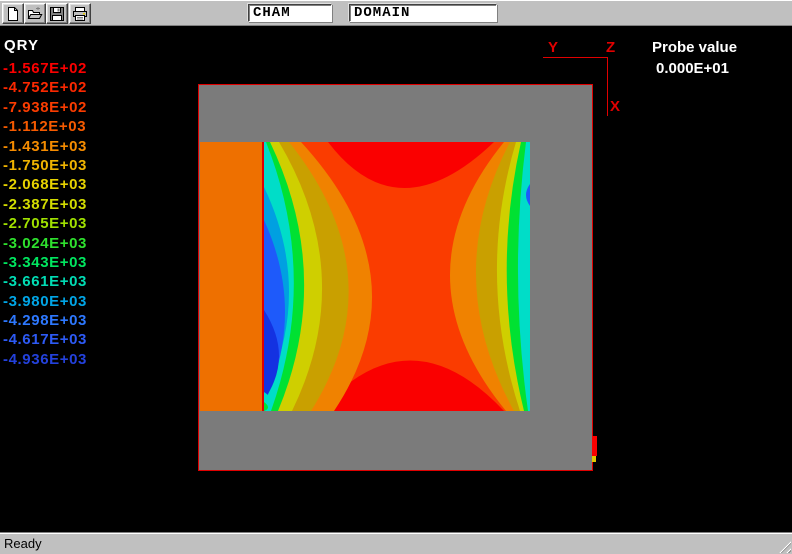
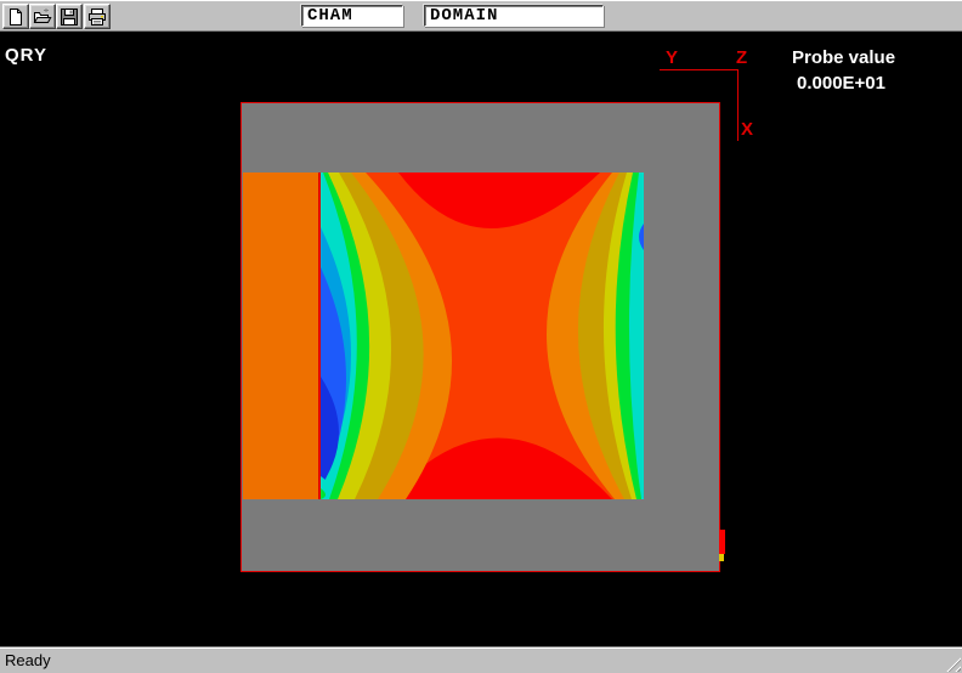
  CHAM
  DOMAIN
  QRY
- -1.567E+02
- -4.752E+02
- -7.938E+02
- -1.112E+03
- -1.431E+03
- -1.750E+03
- -2.068E+03
- -2.387E+03
- -2.705E+03
- -3.024E+03
- -3.343E+03
- -3.661E+03
- -3.980E+03
- -4.298E+03
- -4.617E+03
- -4.936E+03
  Y
  Z
  X
  Probe value
  0.000E+01
  Ready
